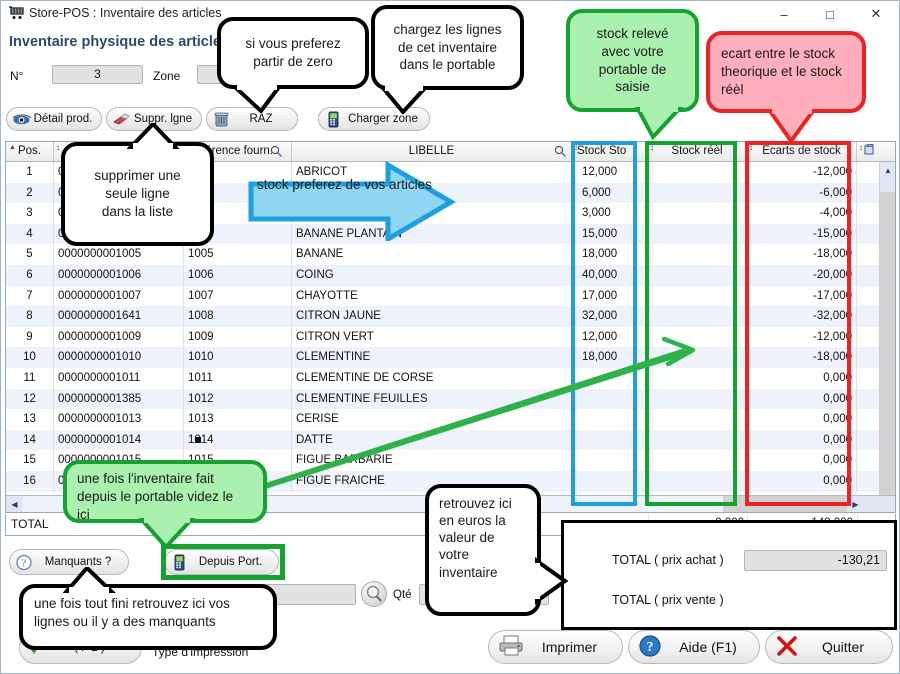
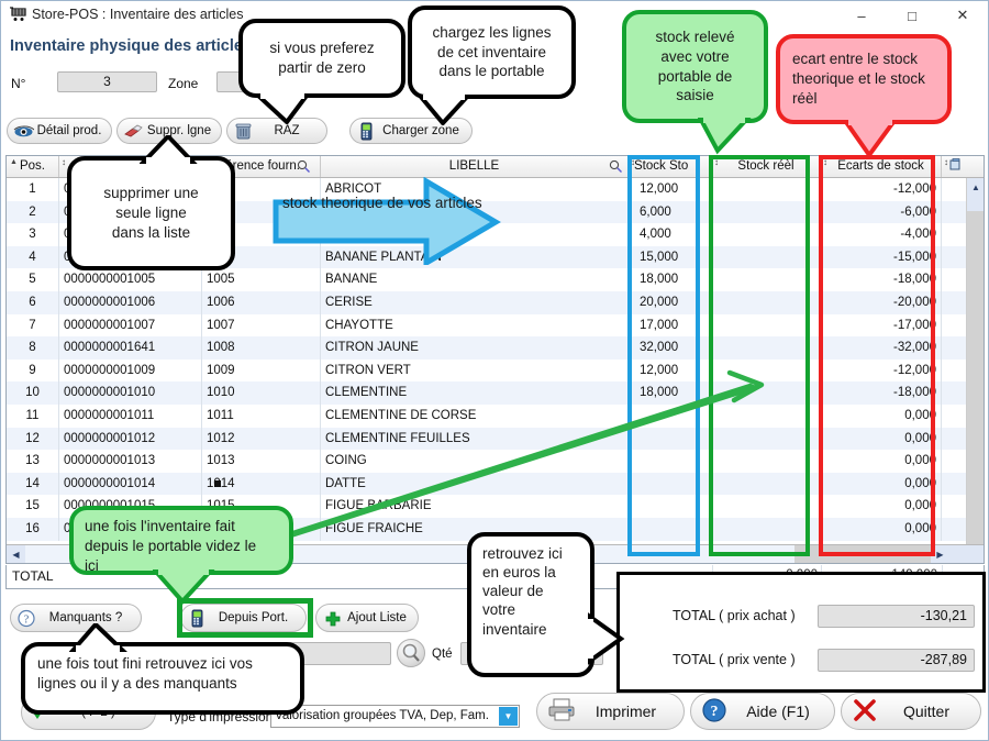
  Store-POS : Inventaire des articles
  –
  □
  ✕
  Inventaire physique des articl
  N°
  3
  Zone
  Détail prod.
  Suppr. lgne
  RAZ
  Charger zone
  Pos.
  LIBELLE
  Stock Sto
  Stock réèl
  Ecarts de stock
  ↕
  ↕
  ↕
  ↕
  ↕
  1
  ABRICOT
  12,000
  -12,000
  2
  6,000
  -6,000
  3
- 3,000
+ 4,000
  -4,000
  4
  BANANE PLANT
  15,000
  -15,000
  5
  0000000001005
  1005
  BANANE
  18,000
  -18,000
  6
  0000000001006
  1006
- COING
+ CERISE
- 40,000
+ 20,000
  -20,000
  7
  0000000001007
  1007
  CHAYOTTE
  17,000
  -17,000
  8
  0000000001641
  1008
  CITRON JAUNE
  32,000
  -32,000
  9
  0000000001009
  1009
  CITRON VERT
  12,000
  -12,000
  10
  0000000001010
  1010
  CLEMENTINE
  18,000
  -18,000
  11
  0000000001011
  1011
  CLEMENTINE DE CORSE
  0,000
  12
- 0000000001385
+ 0000000001012
  1012
  CLEMENTINE FEUILLES
  0,000
  13
  0000000001013
  1013
- CERISE
+ COING
  0,000
  14
  0000000001014
  114
  DATTE
  0,000
  15
  FIGUEBARIE
  0,000
  16
  FIGUE FRAICHE
  0,000
  ▲
  ◀
  ▶
  TOTAL
  ?
  Manquants ?
  Depuis Port.
+ Ajout Liste
  Qté
  Type d'impression
+ Valorisation groupées TVA, Dep, Fam.
+ ▼
  Imprimer
  ?
  Aide (F1)
  Quitter
  TOTAL ( prix achat )
  -130,21
  TOTAL ( prix vente )
+ -287,89
- stock preferez de vos articles
+ stock theorique de vos articles
  si vous preferez
  partir de zero
  chargez les lignes
  de cet inventaire
  dans le portable
  stock relevé
  avec votre
  portable de
  saisie
  ecart entre le stock
  theorique et le stock
  réèl
  supprimer une
  seule ligne
  dans la liste
  une fois l'inventaire fait
  depuis le portable videz le
  ici
  retrouvez ici
  en euros la
  valeur de
  votre
  inventaire
  une fois tout fini retrouvez ici vos
  lignes ou il y a des manquants
